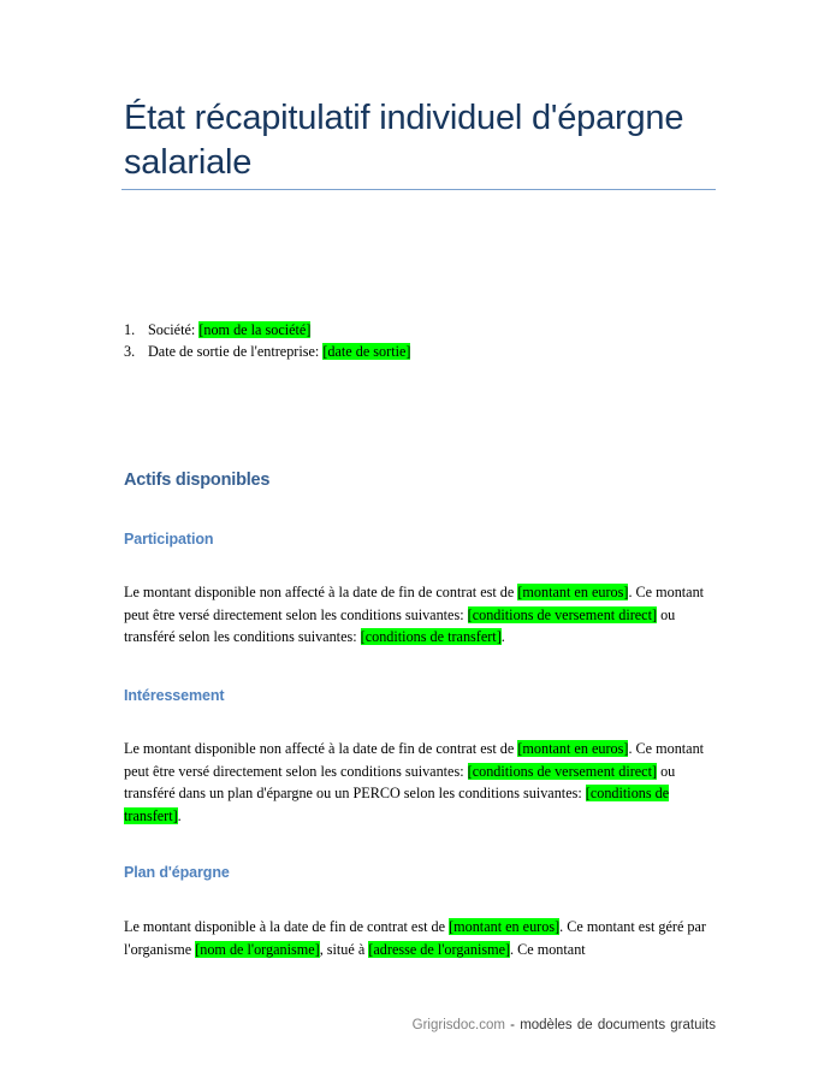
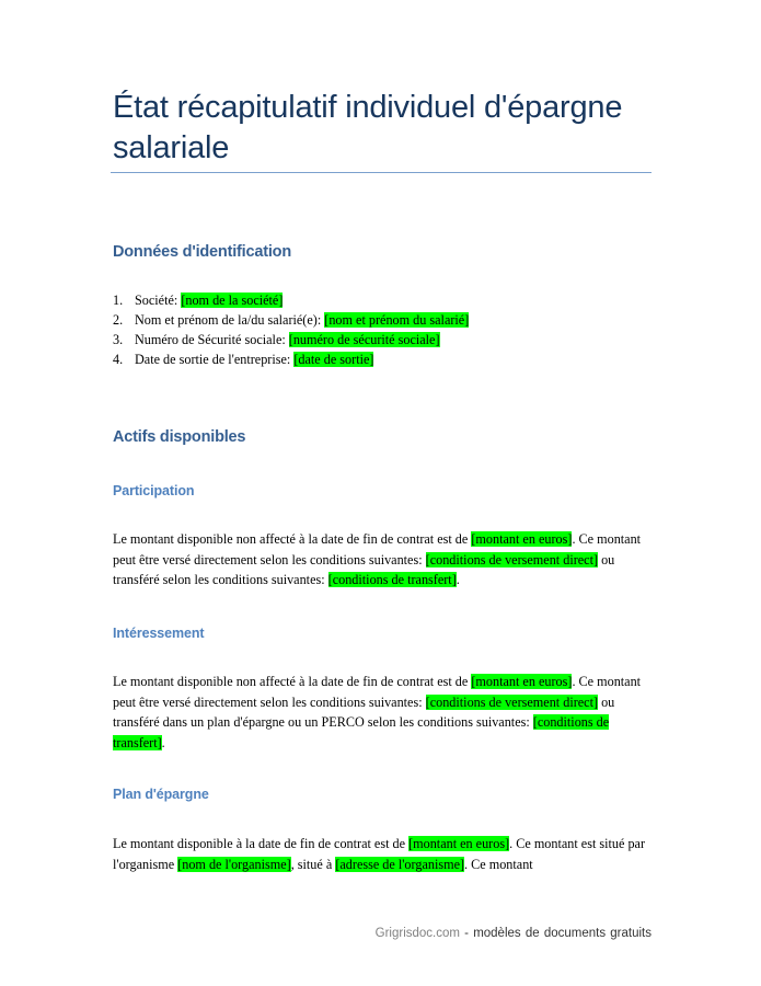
  État récapitulatif individuel d'épargne salariale
+ Données d'identification
  1. Société: [nom de la société]
+ 2. Nom et prénom de la/du salarié(e): [nom et prénom du salarié]
+ 3. Numéro de Sécurité sociale: [numéro de sécurité sociale]
- 3. Date de sortie de l'entreprise: [date de sortie]
+ 4. Date de sortie de l'entreprise: [date de sortie]
  Actifs disponibles
  Participation
  Le montant disponible non affecté à la date de fin de contrat est de [montant en euros]. Ce montant peut être versé directement selon les conditions suivantes: [conditions de versement direct] ou transféré selon les conditions suivantes: [conditions de transfert].
  Intéressement
  Le montant disponible non affecté à la date de fin de contrat est de [montant en euros]. Ce montant peut être versé directement selon les conditions suivantes: [conditions de versement direct] ou transféré dans un plan d'épargne ou un PERCO selon les conditions suivantes: [conditions de transfert].
  Plan d'épargne
- Le montant disponible à la date de fin de contrat est de [montant en euros]. Ce montant est géré par l'organisme [nom de l'organisme], situé à [adresse de l'organisme]. Ce montant
+ Le montant disponible à la date de fin de contrat est de [montant en euros]. Ce montant est situé par l'organisme [nom de l'organisme], situé à [adresse de l'organisme]. Ce montant
  Grigrisdoc.com - modèles de documents gratuits
